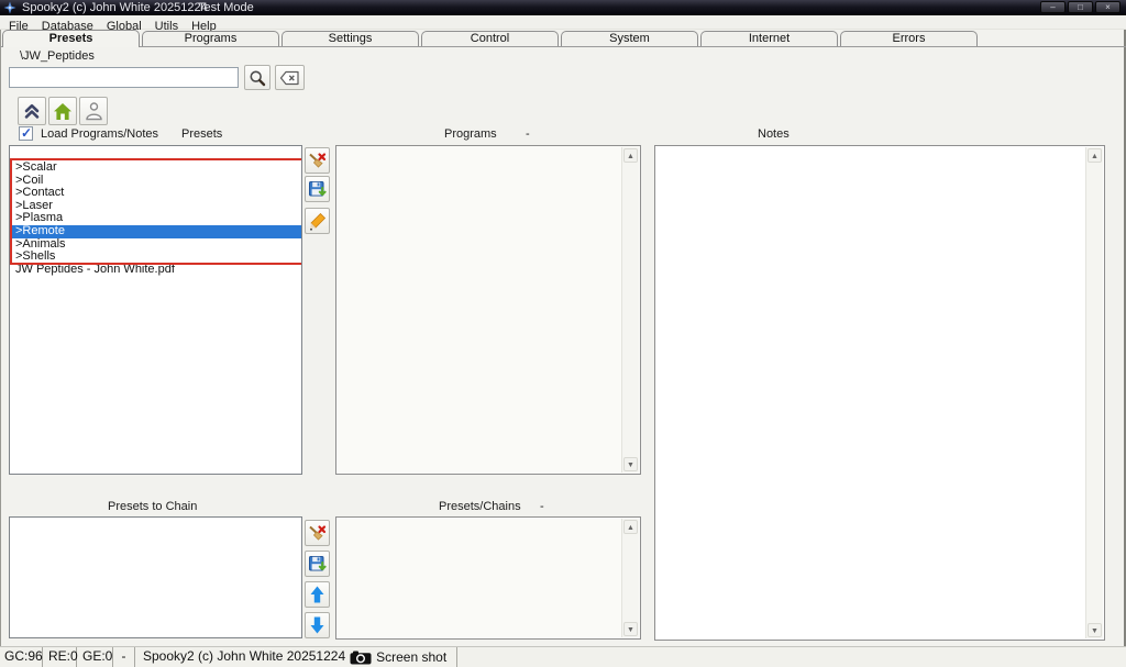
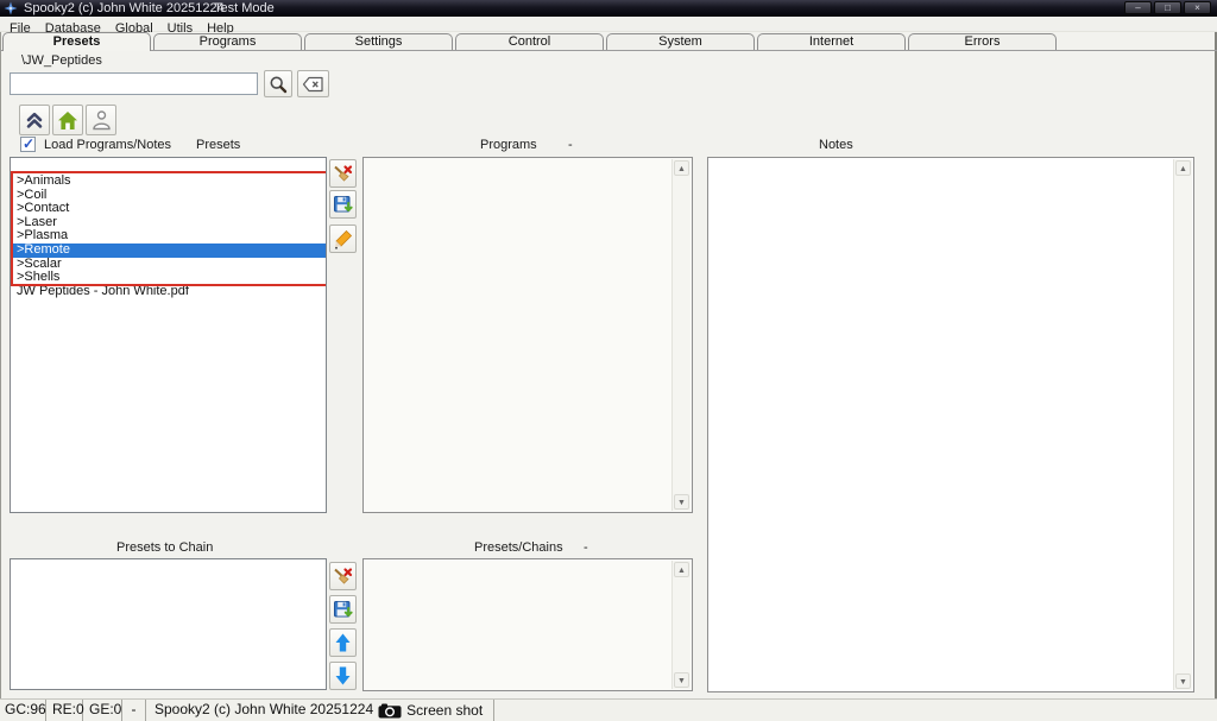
  Spooky2 (c) John White 20251224
  Test Mode
  –
  □
  ×
  File Database Global Utils Help
  Presets
  Programs
  Settings
  Control
  System
  Internet
  Errors
  \JW_Peptides
  Load Programs/Notes
  Presets
- >Scalar
+ >Animals
  >Coil
  >Contact
  >Laser
  >Plasma
  >Remote
- >Animals
+ >Scalar
  >Shells
  JW Peptides - John White.pdf
  Programs
  -
  Notes
  Presets to Chain
  Presets/Chains
  -
  GC:96
  RE:0
  GE:0
  -
  Spooky2 (c) John White 20251224
  Screen shot
